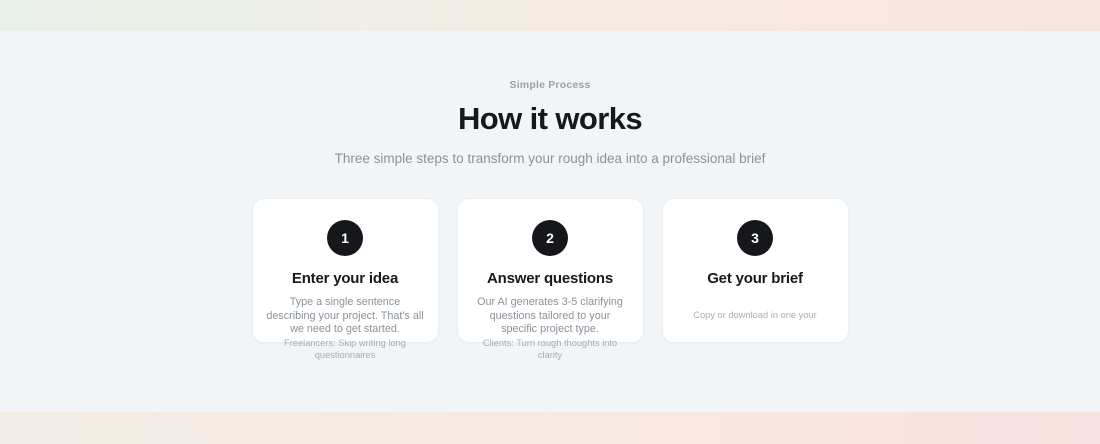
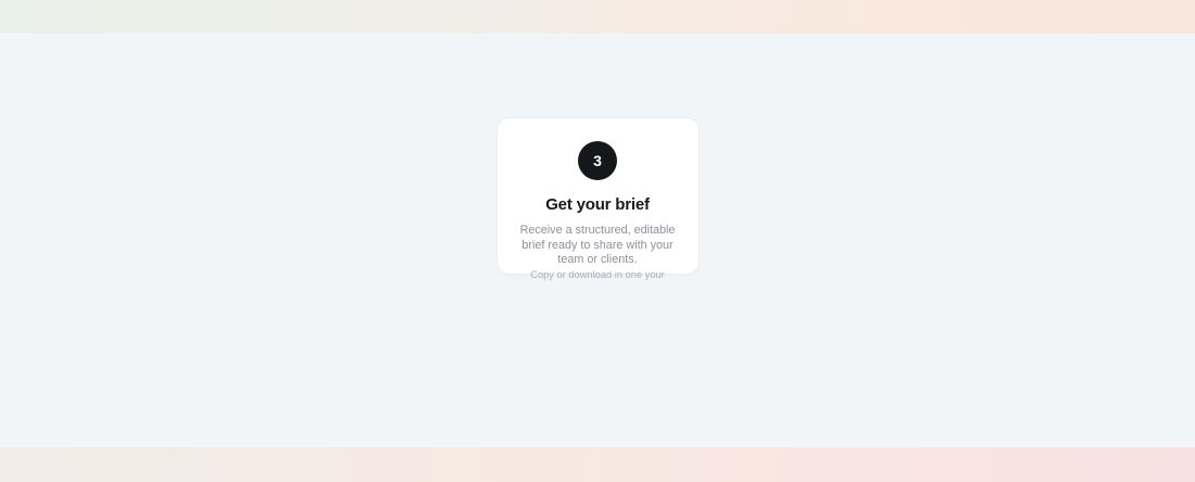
- Simple Process
- How it works
- Three simple steps to transform your rough idea into a professional brief
- 1
- Enter your idea
- Type a single sentence describing your project. That's all we need to get started.
- Freelancers: Skip writing long questionnaires
- 2
- Answer questions
- Our AI generates 3-5 clarifying questions tailored to your specific project type.
- Clients: Turn rough thoughts into clarity
  3
  Get your brief
+ Receive a structured, editable brief ready to share with your team or clients.
  Copy or download in one your
